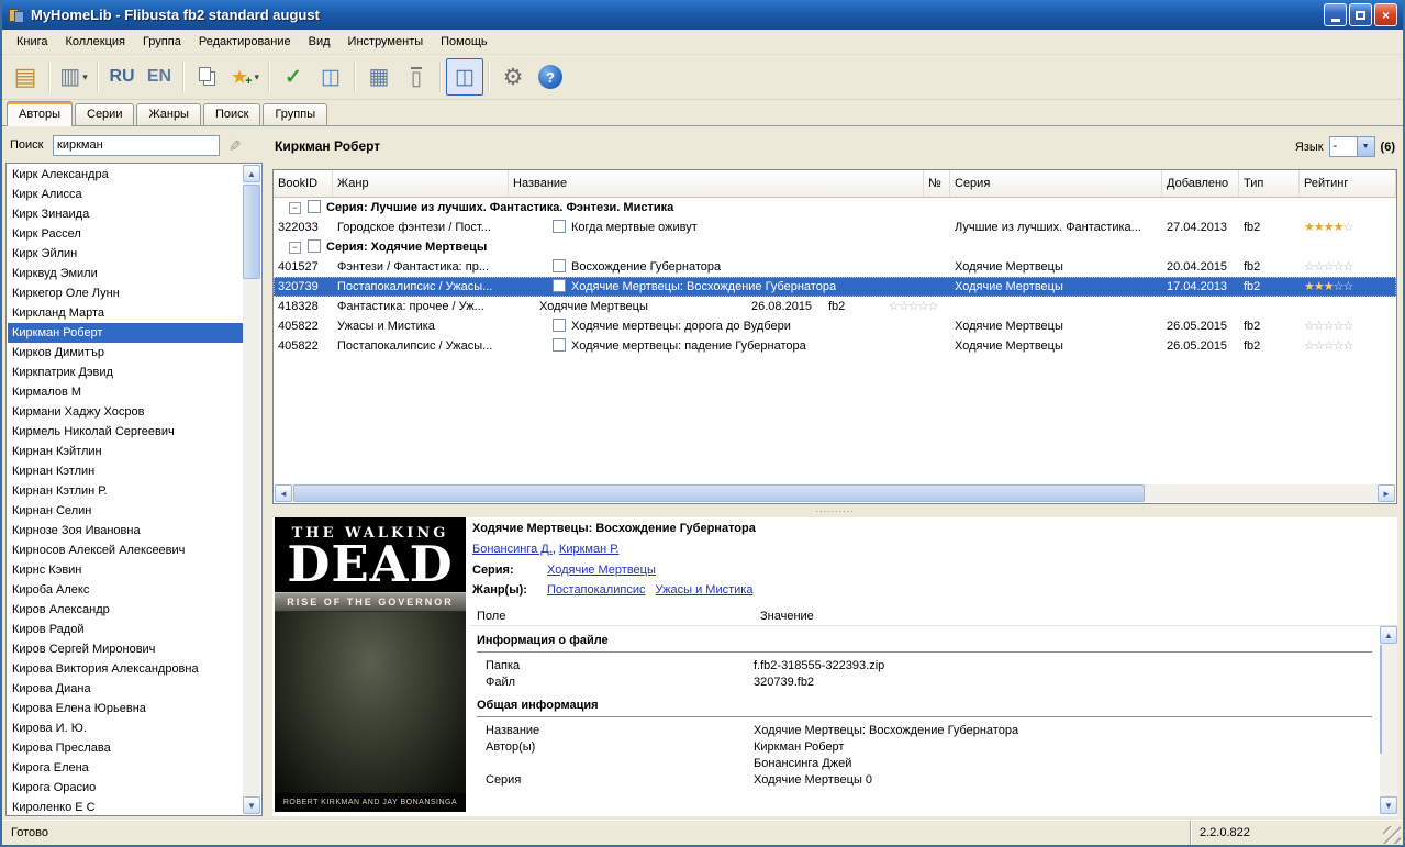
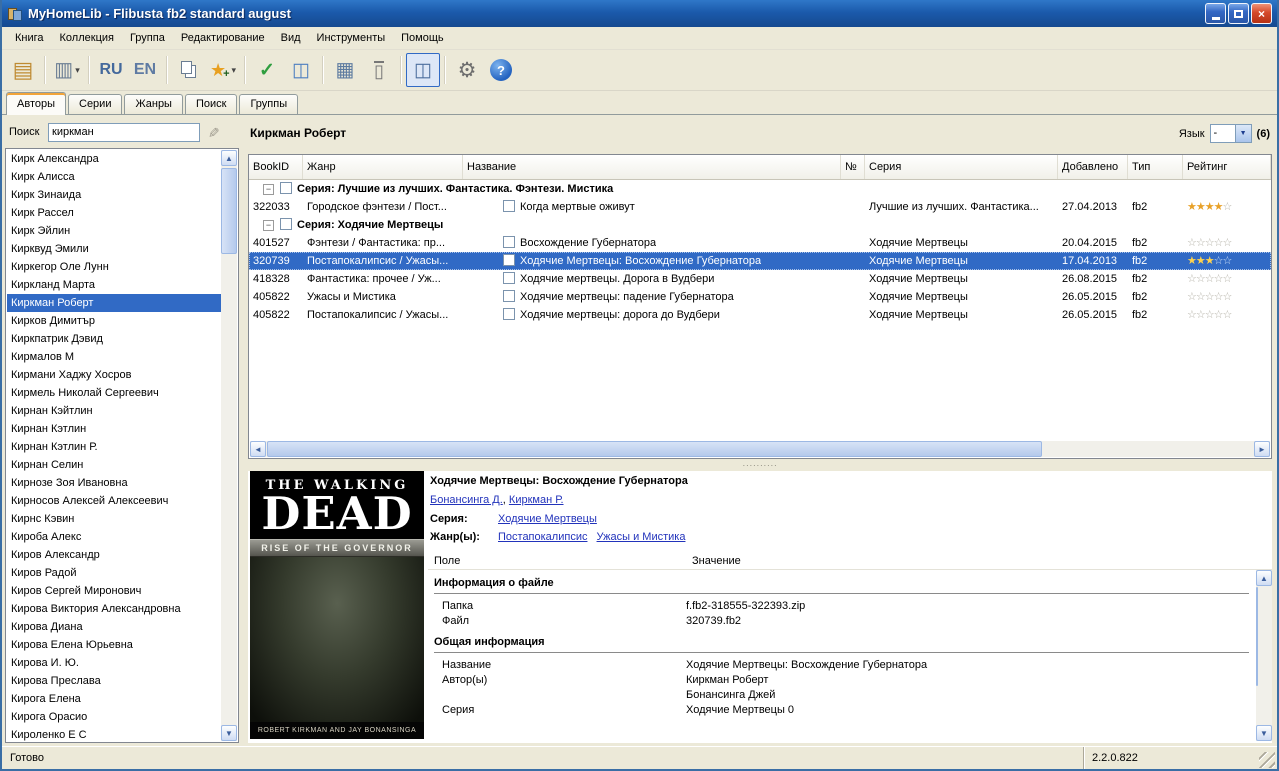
  MyHomeLib - Flibusta fb2 standard august
  ×
  Книга
  Коллекция
  Группа
  Редактирование
  Вид
  Инструменты
  Помощь
  ▤
  ▥
  ▾
  RU
  EN
  ★
  +
  ▾
  ✓
  ◫
  ▦
  ▯
  ◫
  ⚙
  ?
  Авторы
  Серии
  Жанры
  Поиск
  Группы
  Поиск
  киркман
  Кирк Александра
  Кирк Алисса
  Кирк Зинаида
  Кирк Рассел
  Кирк Эйлин
  Кирквуд Эмили
  Киркегор Оле Лунн
  Киркланд Марта
  Киркман Роберт
  Кирков Димитър
  Киркпатрик Дэвид
  Кирмалов М
  Кирмани Хаджу Хосров
  Кирмель Николай Сергеевич
  Кирнан Кэйтлин
  Кирнан Кэтлин
  Кирнан Кэтлин Р.
  Кирнан Селин
  Кирнозе Зоя Ивановна
  Кирносов Алексей Алексеевич
  Кирнс Кэвин
  Кироба Алекс
  Киров Александр
  Киров Радой
  Киров Сергей Миронович
  Кирова Виктория Александровна
  Кирова Диана
  Кирова Елена Юрьевна
  Кирова И. Ю.
  Кирова Преслава
  Кирога Елена
  Кирога Орасио
  Кироленко Е С
  ▲
  ▼
  Киркман Роберт
  Язык
  -
  (6)
  BookID
  Жанр
  Название
  №
  Серия
  Добавлено
  Тип
  Рейтинг
  −
  Серия: Лучшие из лучших. Фантастика. Фэнтези. Мистика
  322033
  Городское фэнтези / Пост...
  Когда мертвые оживут
  Лучшие из лучших. Фантастика...
  27.04.2013
  fb2
  ★★★★☆
  −
  Серия: Ходячие Мертвецы
  401527
  Фэнтези / Фантастика: пр...
  Восхождение Губернатора
  Ходячие Мертвецы
  20.04.2015
  fb2
  ☆☆☆☆☆
  320739
  Постапокалипсис / Ужасы...
  Ходячие Мертвецы: Восхождение Губернатора
  Ходячие Мертвецы
  17.04.2013
  fb2
  ★★★☆☆
  418328
  Фантастика: прочее / Уж...
+ Ходячие мертвецы. Дорога в Вудбери
  Ходячие Мертвецы
  26.08.2015
  fb2
  ☆☆☆☆☆
  405822
  Ужасы и Мистика
- Ходячие мертвецы: дорога до Вудбери
+ Ходячие мертвецы: падение Губернатора
  Ходячие Мертвецы
  26.05.2015
  fb2
  ☆☆☆☆☆
  405822
  Постапокалипсис / Ужасы...
- Ходячие мертвецы: падение Губернатора
+ Ходячие мертвецы: дорога до Вудбери
  Ходячие Мертвецы
  26.05.2015
  fb2
  ☆☆☆☆☆
  ◄
  ►
  THE WALKING
  DEAD
  RISE OF THE GOVERNOR
  Ходячие Мертвецы: Восхождение Губернатора
  Бонансинга Д., Киркман Р.
  Серия:
  Ходячие Мертвецы
  Жанр(ы):
  Постапокалипсис Ужасы и Мистика
  Поле
  Значение
  Информация о файле
  Папка
  f.fb2-318555-322393.zip
  Файл
  320739.fb2
  Общая информация
  Название
  Ходячие Мертвецы: Восхождение Губернатора
  Автор(ы)
  Киркман Роберт
  Бонансинга Джей
  Серия
  Ходячие Мертвецы 0
  ▲
  ▼
  Готово
  2.2.0.822
